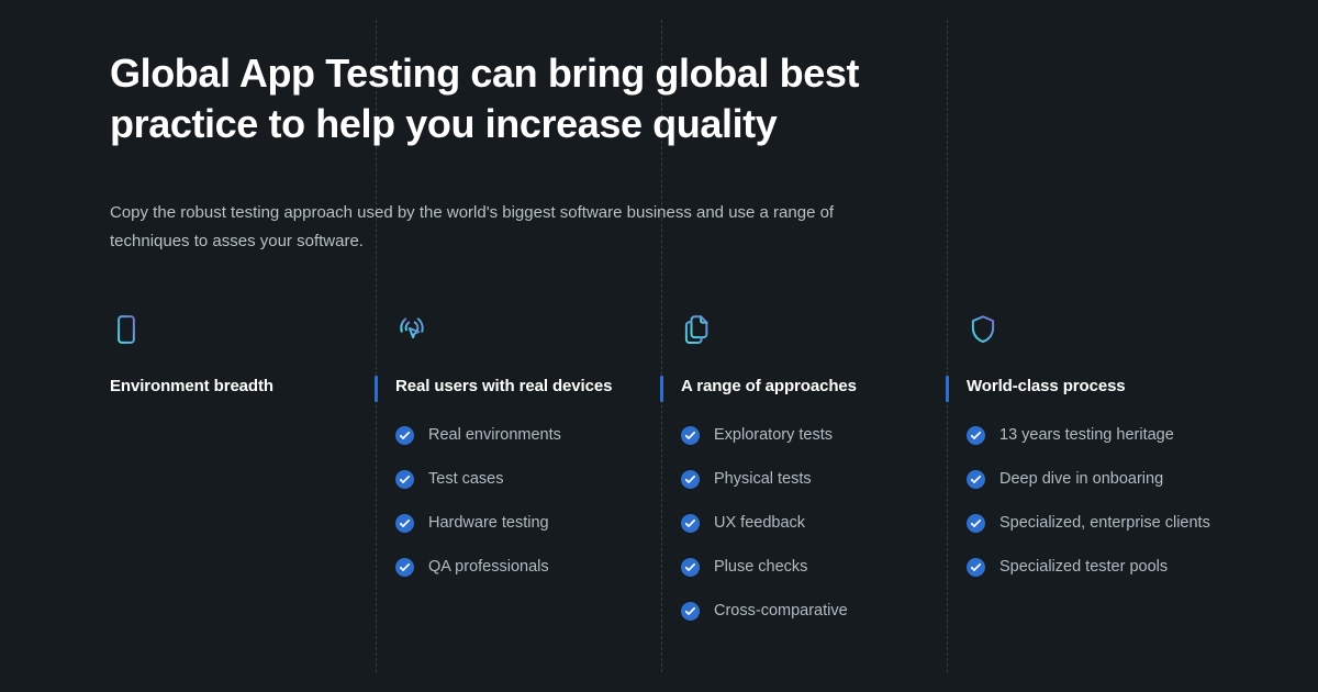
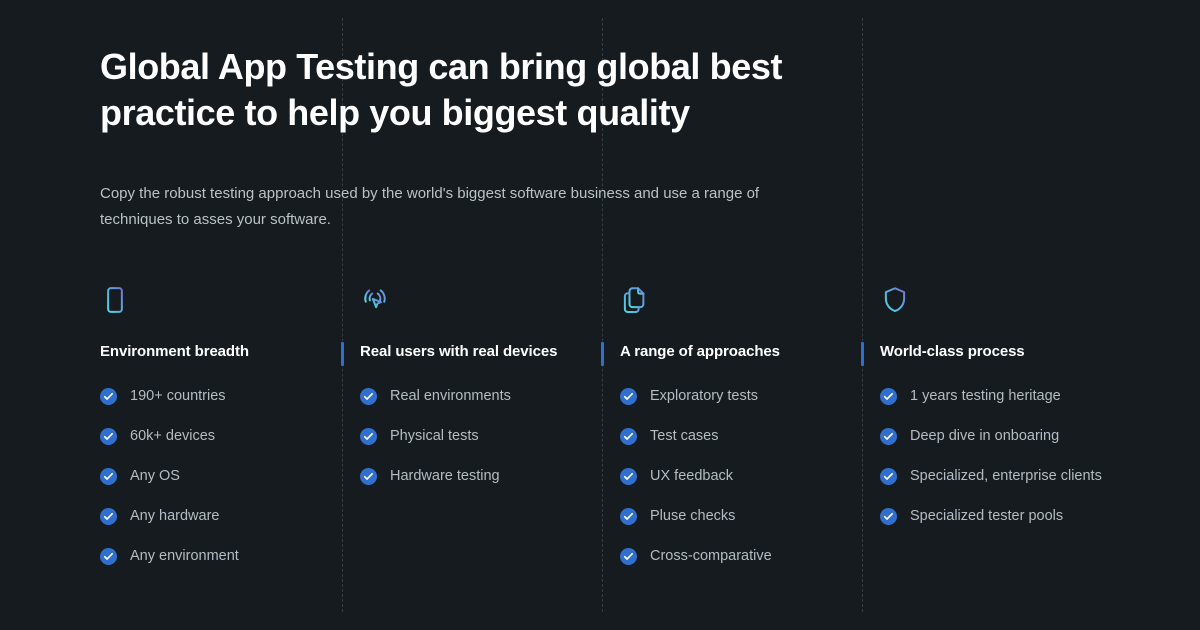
- Global App Testing can bring global best practice to help you increase quality
+ Global App Testing can bring global best practice to help you biggest quality
  Copy the robust testing approach used by the world's biggest software business and use a range of techniques to asses your software.
  Environment breadth
+ 190+ countries
+ 60k+ devices
+ Any OS
+ Any hardware
+ Any environment
  Real users with real devices
  Real environments
- Test cases
+ Physical tests
  Hardware testing
- QA professionals
  A range of approaches
  Exploratory tests
- Physical tests
+ Test cases
  UX feedback
  Pluse checks
  Cross-comparative
  World-class process
- 13 years testing heritage
+ 1 years testing heritage
  Deep dive in onboaring
  Specialized, enterprise clients
  Specialized tester pools
